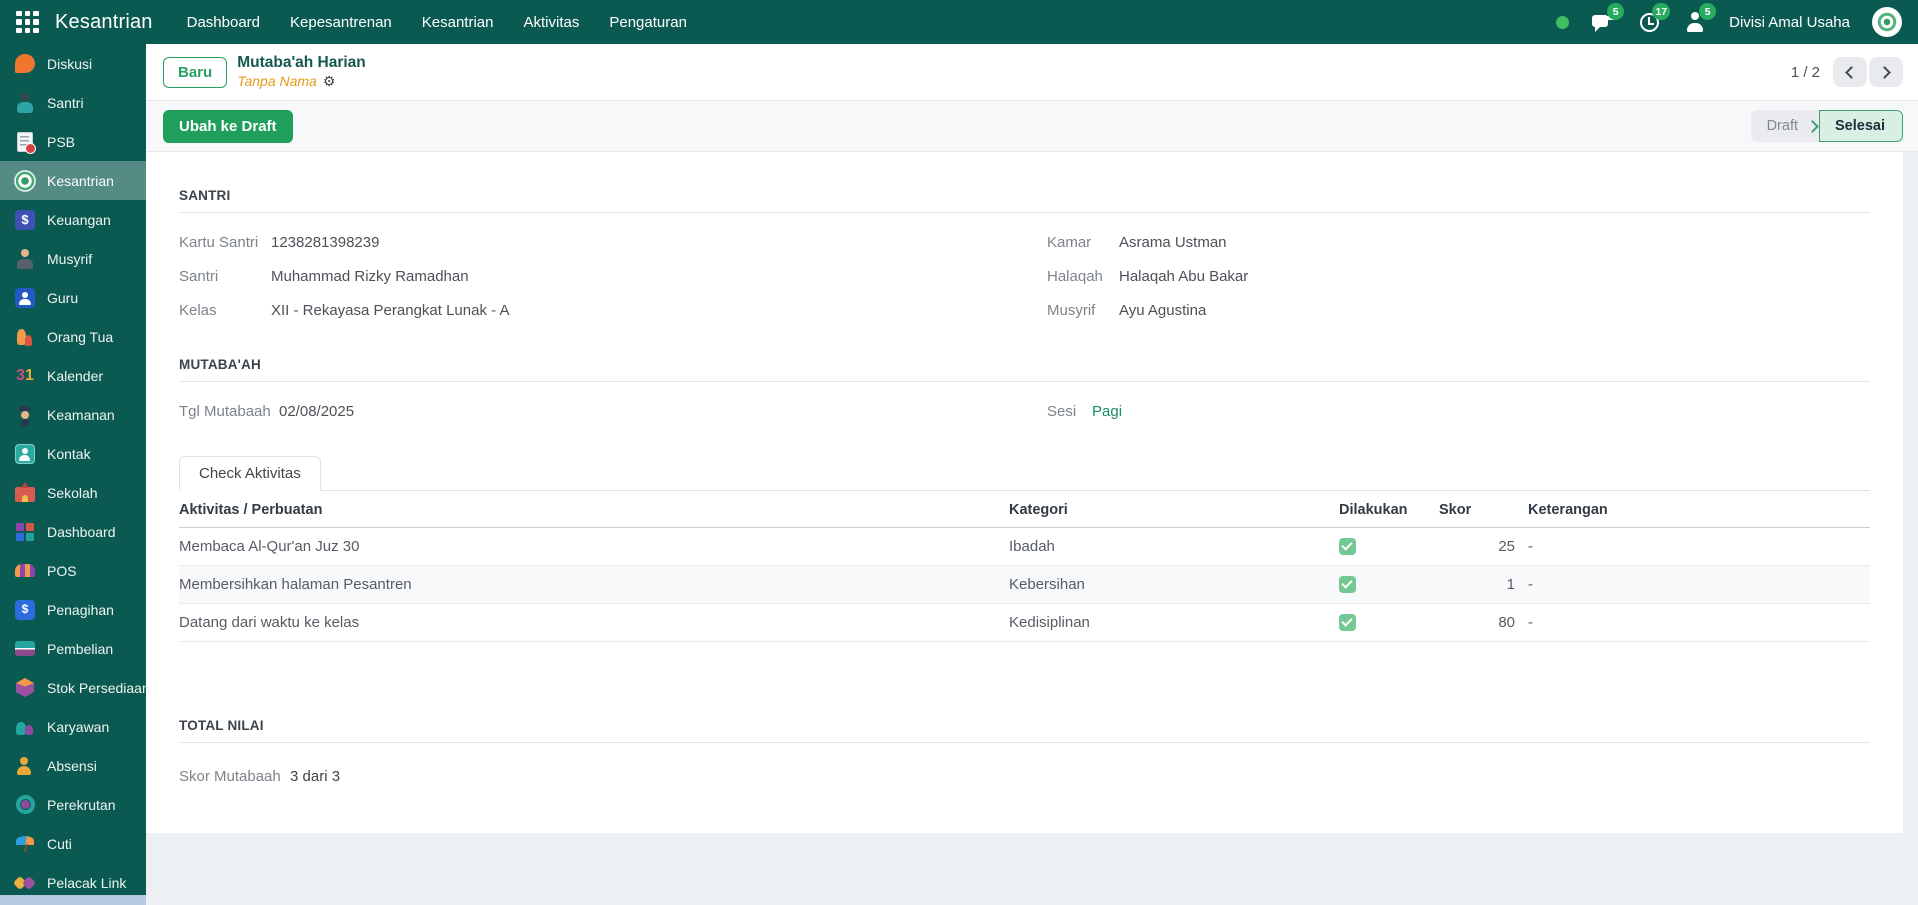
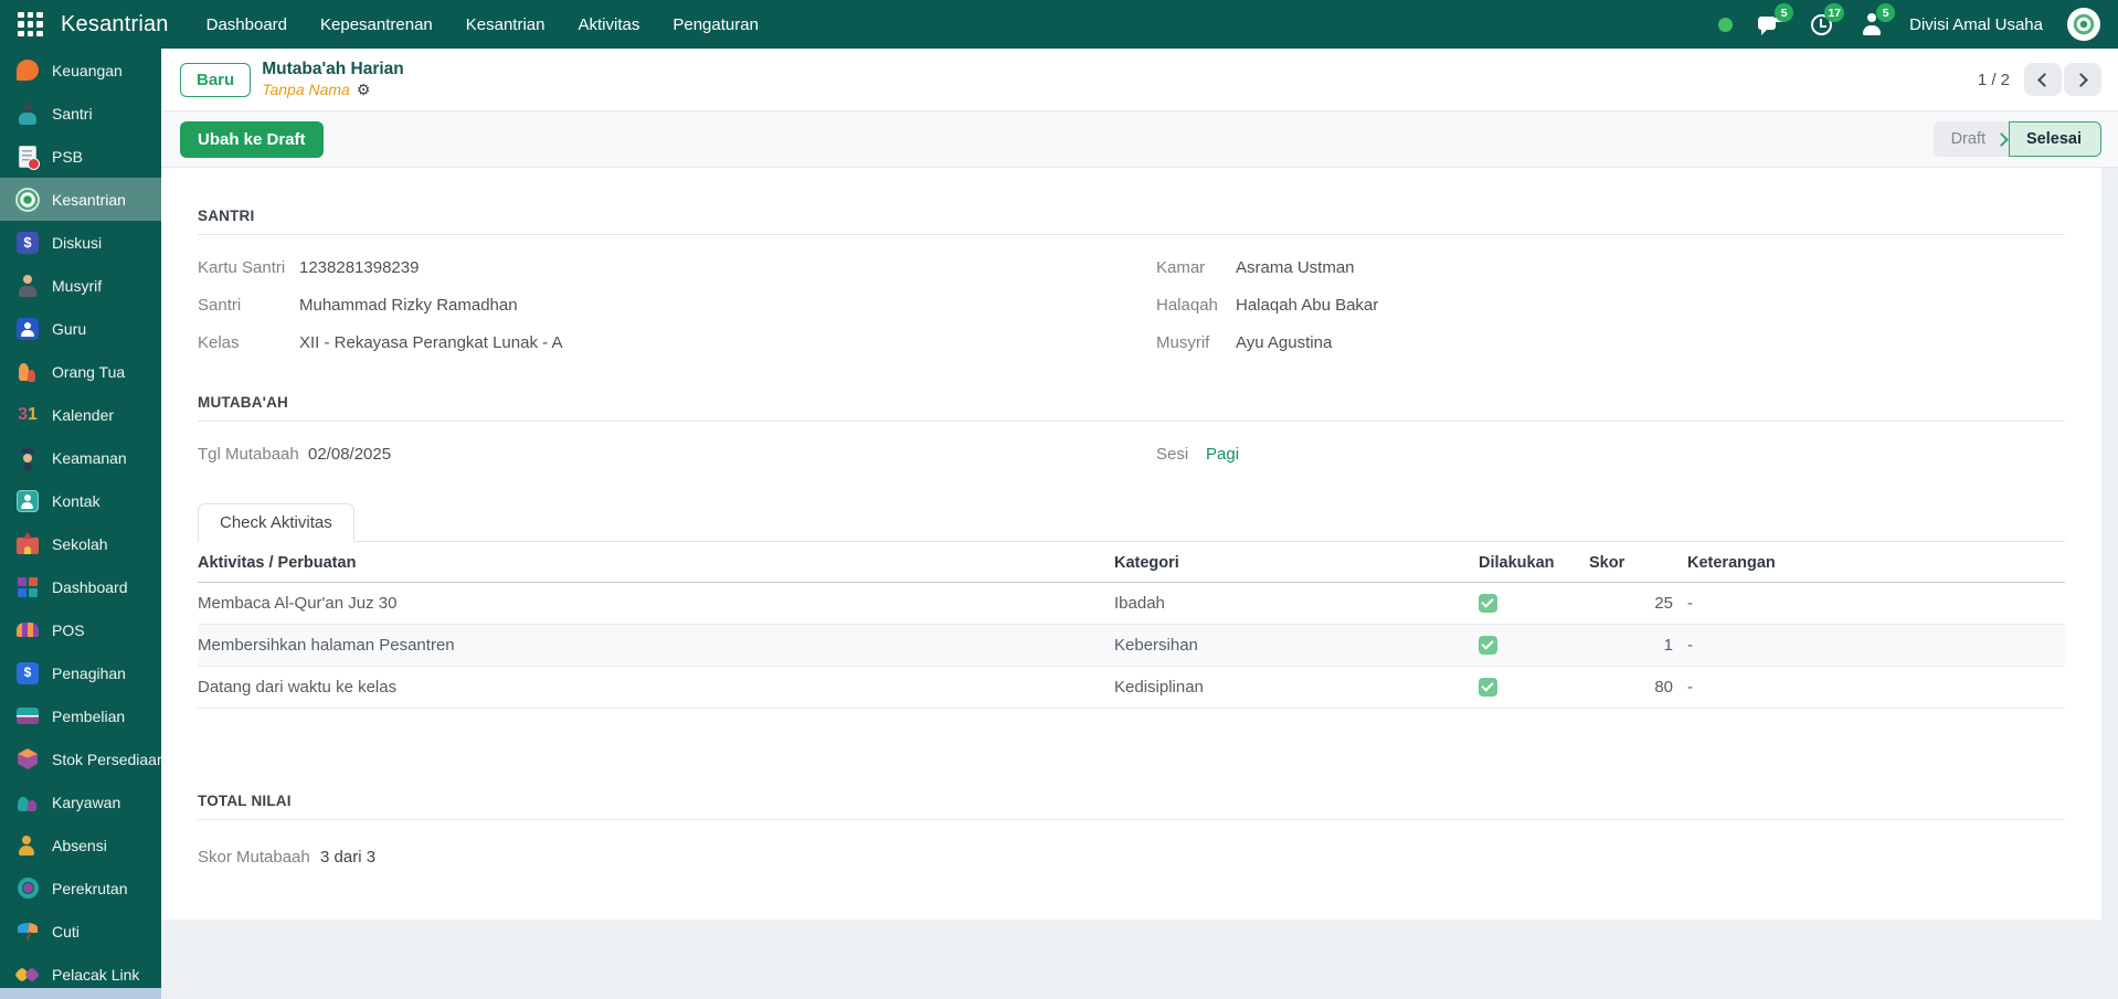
  Kesantrian
  Dashboard
  Kepesantrenan
  Kesantrian
  Aktivitas
  Pengaturan
  5
  17
  5
  Divisi Amal Usaha
- Diskusi
+ Keuangan
  Santri
  PSB
  Kesantrian
- Keuangan
+ Diskusi
  Musyrif
  Guru
  Orang Tua
  Kalender
  Keamanan
  Kontak
  Sekolah
  Dashboard
  POS
  Penagihan
  Pembelian
  Stok Persediaan
  Karyawan
  Absensi
  Perekrutan
  Cuti
  Pelacak Link
  Baru
  Mutaba'ah Harian
  Tanpa Nama
  1 / 2
  Ubah ke Draft
  Draft
  Selesai
  SANTRI
  Kartu Santri
  1238281398239
  Santri
  Muhammad Rizky Ramadhan
  Kelas
  XII - Rekayasa Perangkat Lunak - A
  Kamar
  Asrama Ustman
  Halaqah
  Halaqah Abu Bakar
  Musyrif
  Ayu Agustina
  MUTABA'AH
  Tgl Mutabaah
  02/08/2025
  Sesi
  Pagi
  Check Aktivitas
  Aktivitas / Perbuatan	Kategori	Dilakukan	Skor	Keterangan
  Membaca Al-Qur'an Juz 30	Ibadah		25	-
  Membersihkan halaman Pesantren	Kebersihan		1	-
  Datang dari waktu ke kelas	Kedisiplinan		80	-
  TOTAL NILAI
  Skor Mutabaah
  3 dari 3
